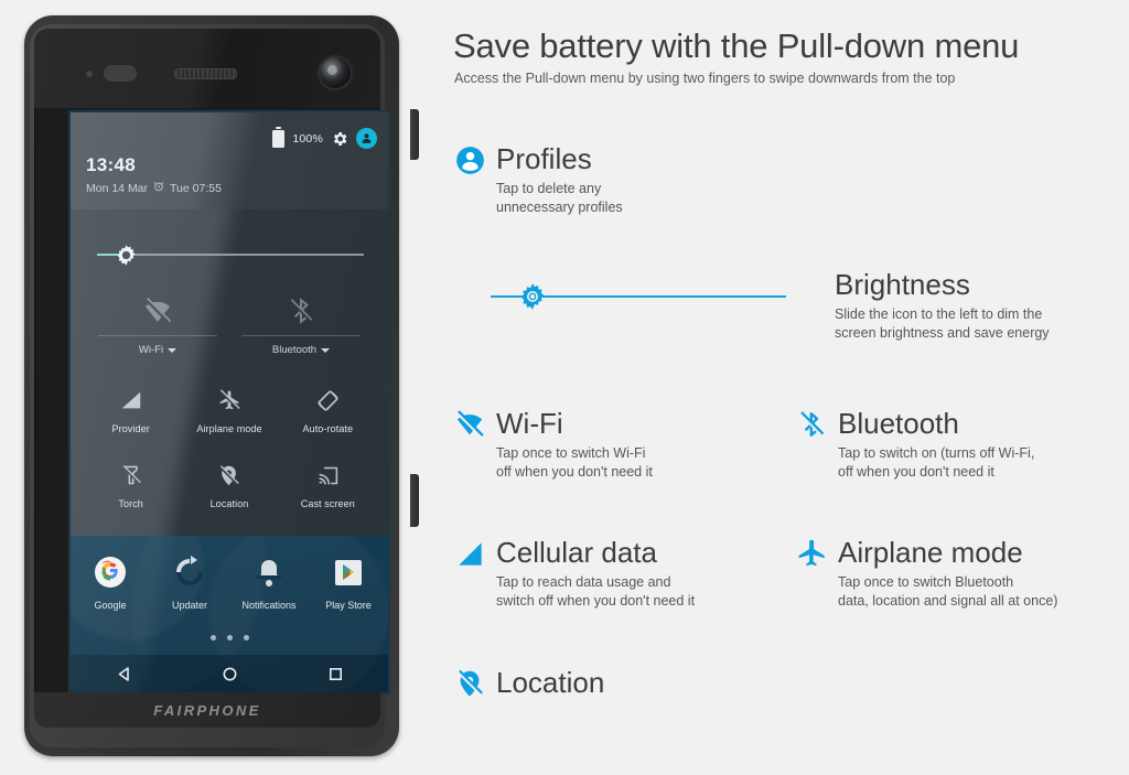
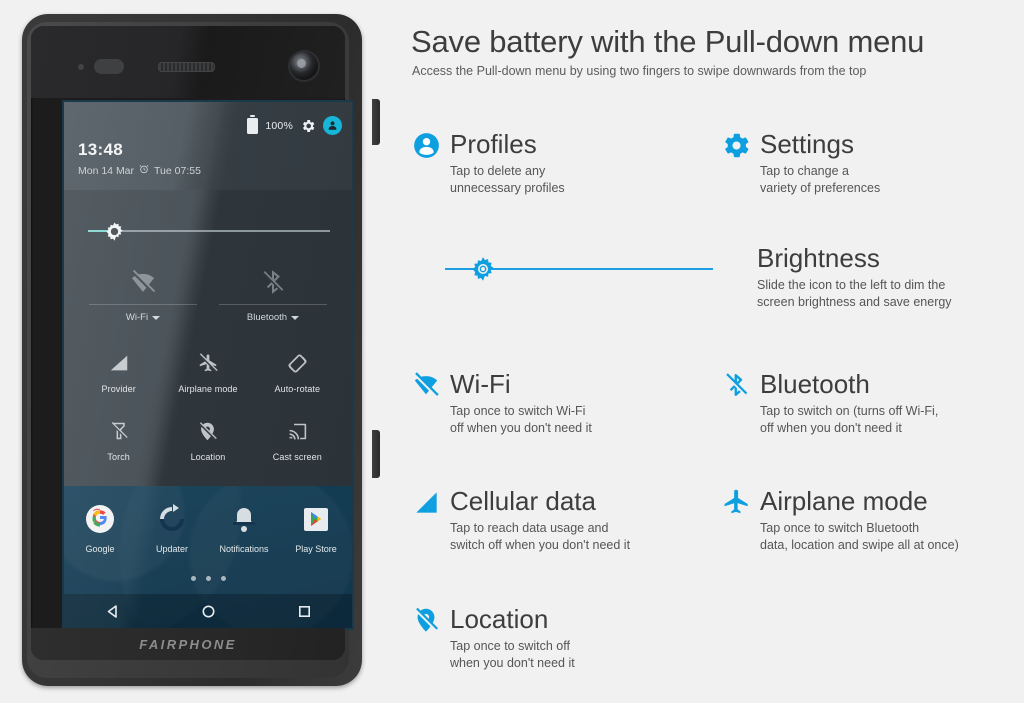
  FAIRPHONE
  Save battery with the Pull-down menu
  Access the Pull-down menu by using two fingers to swipe downwards from the top
  Profiles
  Tap to delete any
  unnecessary profiles
+ Settings
+ Tap to change a
+ variety of preferences
  Brightness
  Slide the icon to the left to dim the
  screen brightness and save energy
  Wi-Fi
  Tap once to switch Wi-Fi
  off when you don't need it
  Bluetooth
  Tap to switch on (turns off Wi-Fi,
  off when you don't need it
  Cellular data
  Tap to reach data usage and
  switch off when you don't need it
  Airplane mode
  Tap once to switch Bluetooth
- data, location and signal all at once)
+ data, location and swipe all at once)
  Location
+ Tap once to switch off
+ when you don't need it
